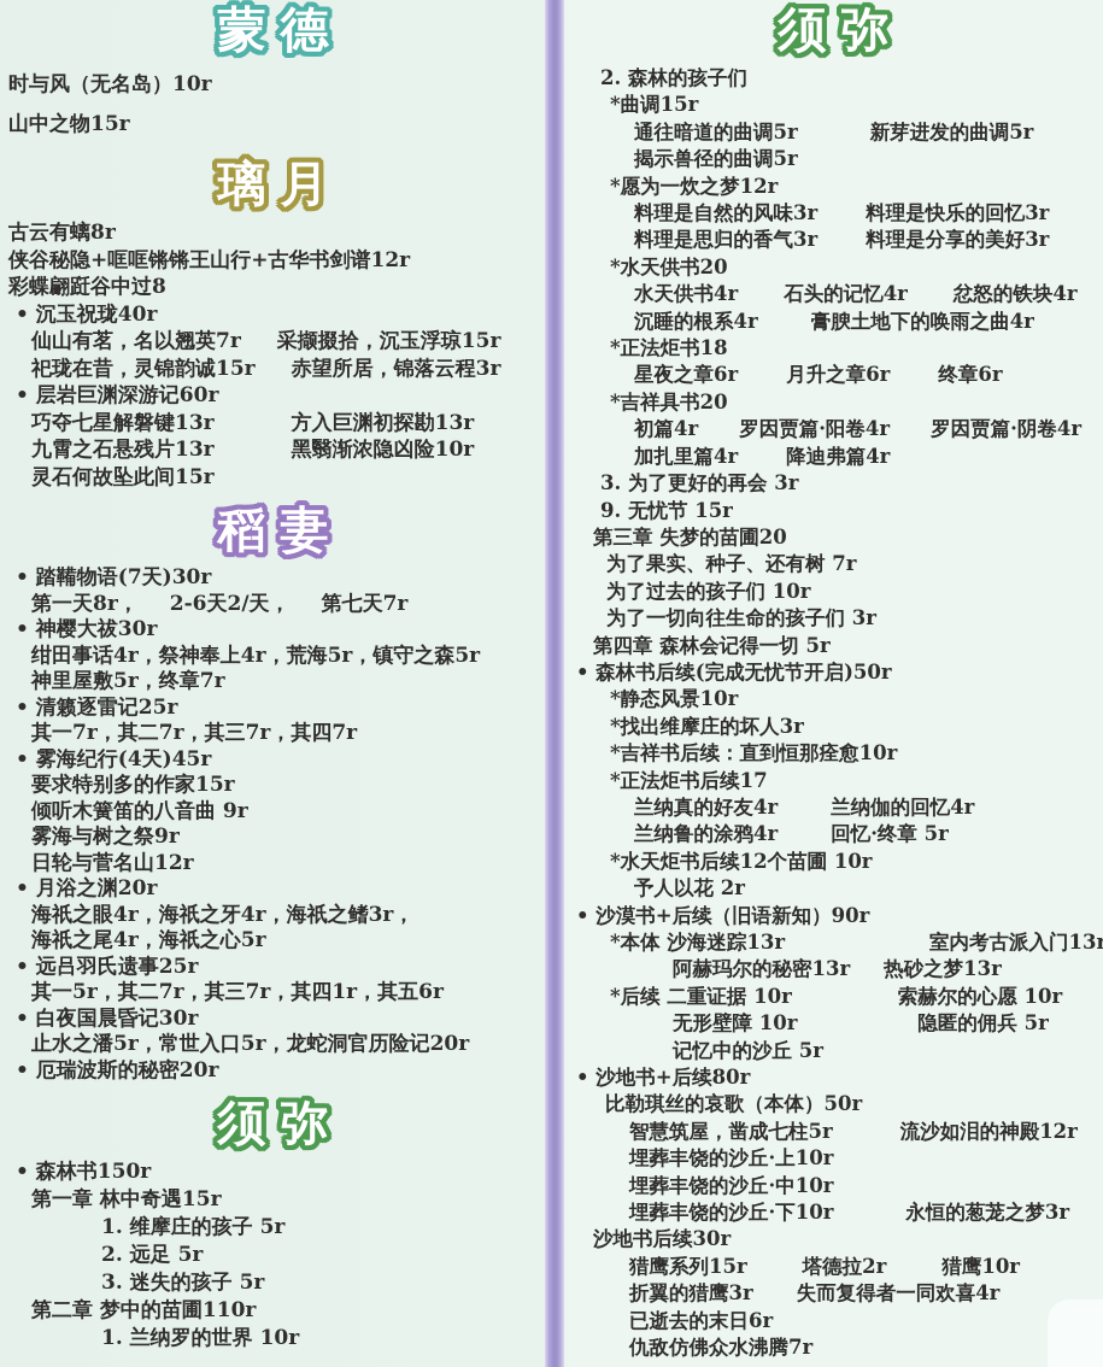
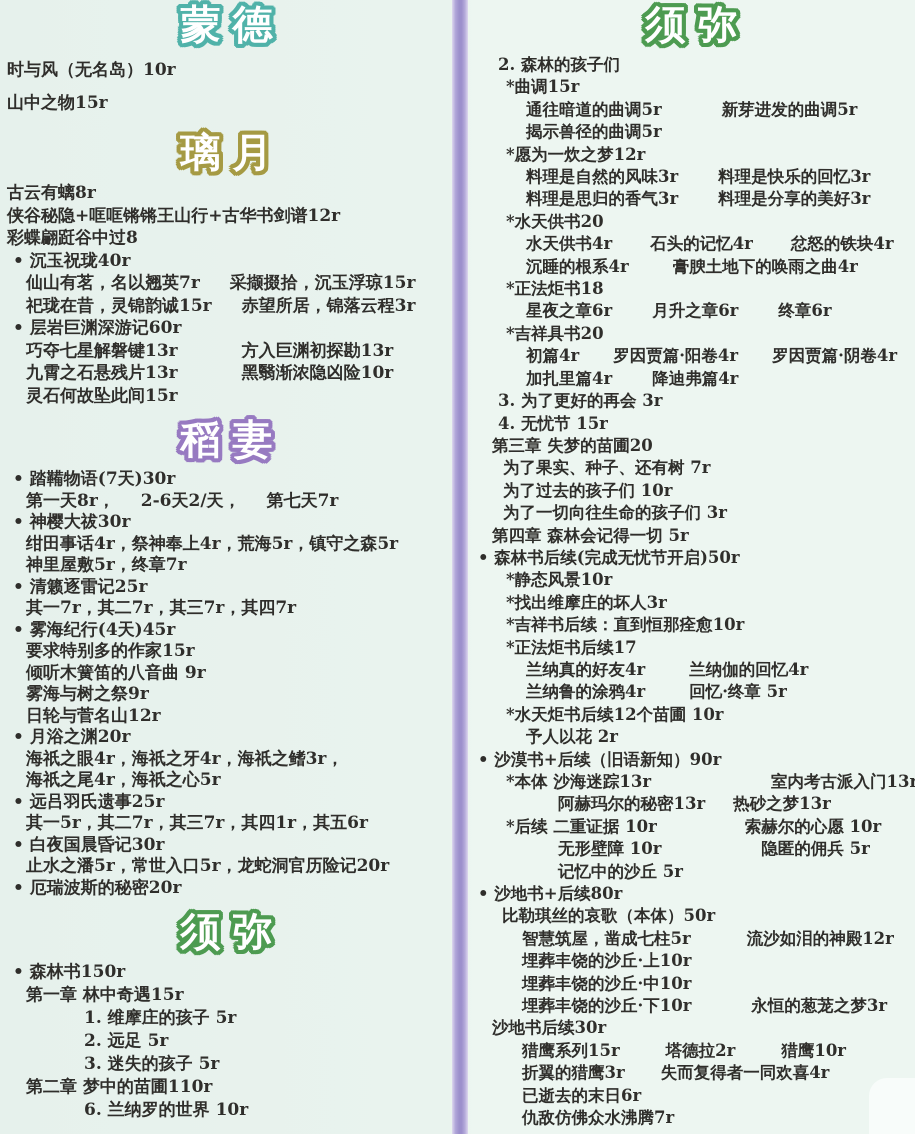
  蒙德
  时与风（无名岛）10r
  山中之物15r
  璃月
  古云有螭8r
  侠谷秘隐+哐哐锵锵王山行+古华书剑谱12r
  彩蝶翩跹谷中过8
  • 沉玉祝珑40r
  仙山有茗，名以翘英7r
  采撷掇拾，沉玉浮琼15r
  祀珑在昔，灵锦韵诚15r
  赤望所居，锦落云程3r
  • 层岩巨渊深游记60r
  巧夺七星解磐键13r
  方入巨渊初探勘13r
  九霄之石悬残片13r
  黑翳渐浓隐凶险10r
  灵石何故坠此间15r
  稻妻
  • 踏鞴物语(7天)30r
  第一天8r，
  2-6天2/天，
  第七天7r
  • 神樱大祓30r
  绀田事话4r，祭神奉上4r，荒海5r，镇守之森5r
  神里屋敷5r，终章7r
  • 清籁逐雷记25r
  其一7r，其二7r，其三7r，其四7r
  • 雾海纪行(4天)45r
  要求特别多的作家15r
  倾听木簧笛的八音曲 9r
  雾海与树之祭9r
  日轮与菅名山12r
  • 月浴之渊20r
  海祇之眼4r，海祇之牙4r，海祇之鳍3r，
  海祇之尾4r，海祇之心5r
  • 远吕羽氏遗事25r
  其一5r，其二7r，其三7r，其四1r，其五6r
  • 白夜国晨昏记30r
  止水之潘5r，常世入口5r，龙蛇洞官历险记20r
  • 厄瑞波斯的秘密20r
  须弥
  • 森林书150r
  第一章 林中奇遇15r
  1. 维摩庄的孩子 5r
  2. 远足 5r
  3. 迷失的孩子 5r
  第二章 梦中的苗圃110r
- 1. 兰纳罗的世界 10r
+ 6. 兰纳罗的世界 10r
  须弥
  2. 森林的孩子们
  *曲调15r
  通往暗道的曲调5r
  新芽进发的曲调5r
  揭示兽径的曲调5r
  *愿为一炊之梦12r
  料理是自然的风味3r
  料理是快乐的回忆3r
  料理是思归的香气3r
  料理是分享的美好3r
  *水天供书20
  水天供书4r
  石头的记忆4r
  忿怒的铁块4r
  沉睡的根系4r
  膏腴土地下的唤雨之曲4r
  *正法炬书18
  星夜之章6r
  月升之章6r
  终章6r
  *吉祥具书20
  初篇4r
  罗因贾篇·阳卷4r
  罗因贾篇·阴卷4r
  加扎里篇4r
  降迪弗篇4r
  3. 为了更好的再会 3r
- 9. 无忧节 15r
+ 4. 无忧节 15r
  第三章 失梦的苗圃20
  为了果实、种子、还有树 7r
  为了过去的孩子们 10r
  为了一切向往生命的孩子们 3r
  第四章 森林会记得一切 5r
  • 森林书后续(完成无忧节开启)50r
  *静态风景10r
  *找出维摩庄的坏人3r
  *吉祥书后续：直到恒那痊愈10r
  *正法炬书后续17
  兰纳真的好友4r
  兰纳伽的回忆4r
  兰纳鲁的涂鸦4r
  回忆·终章 5r
  *水天炬书后续12个苗圃 10r
  予人以花 2r
  • 沙漠书+后续（旧语新知）90r
  *本体 沙海迷踪13r
  室内考古派入门13r
  阿赫玛尔的秘密13r
  热砂之梦13r
  *后续 二重证据 10r
  索赫尔的心愿 10r
  无形壁障 10r
  隐匿的佣兵 5r
  记忆中的沙丘 5r
  • 沙地书+后续80r
  比勒琪丝的哀歌（本体）50r
  智慧筑屋，凿成七柱5r
  流沙如泪的神殿12r
  埋葬丰饶的沙丘·上10r
  埋葬丰饶的沙丘·中10r
  埋葬丰饶的沙丘·下10r
  永恒的葱茏之梦3r
  沙地书后续30r
  猎鹰系列15r
  塔德拉2r
  猎鹰10r
  折翼的猎鹰3r
  失而复得者一同欢喜4r
  已逝去的末日6r
  仇敌仿佛众水沸腾7r
